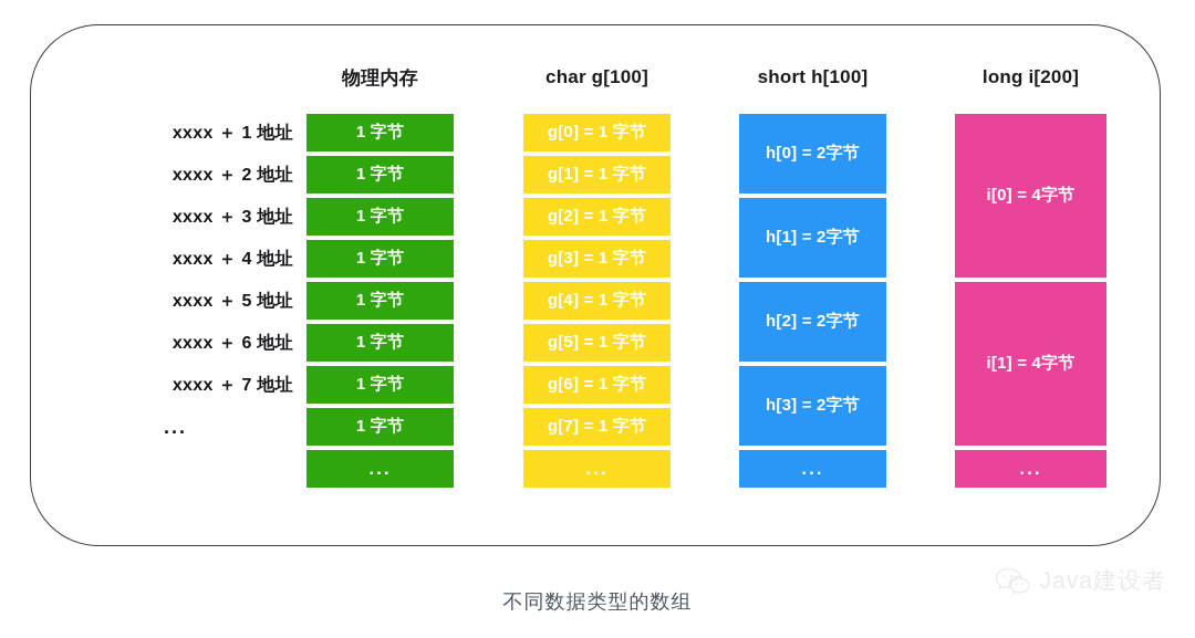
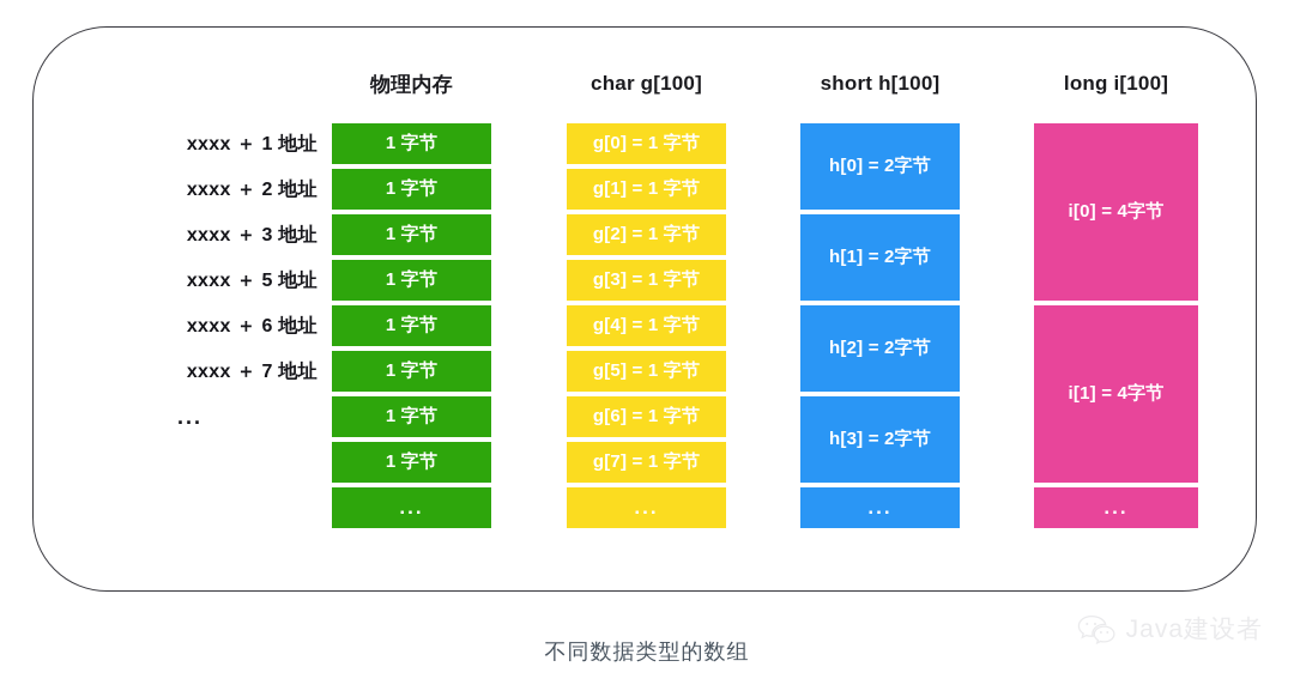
  物理内存
  char g[100]
  short h[100]
- long i[200]
+ long i[100]
  xxxx ＋ 1 地址
  xxxx ＋ 2 地址
  xxxx ＋ 3 地址
- xxxx ＋ 4 地址
  xxxx ＋ 5 地址
  xxxx ＋ 6 地址
  xxxx ＋ 7 地址
  ...
  1 字节
  1 字节
  1 字节
  1 字节
  1 字节
  1 字节
  1 字节
  1 字节
  ...
  g[0] = 1 字节
  g[1] = 1 字节
  g[2] = 1 字节
  g[3] = 1 字节
  g[4] = 1 字节
  g[5] = 1 字节
  g[6] = 1 字节
  g[7] = 1 字节
  ...
  h[0] = 2字节
  h[1] = 2字节
  h[2] = 2字节
  h[3] = 2字节
  ...
  i[0] = 4字节
  i[1] = 4字节
  ...
  不同数据类型的数组
